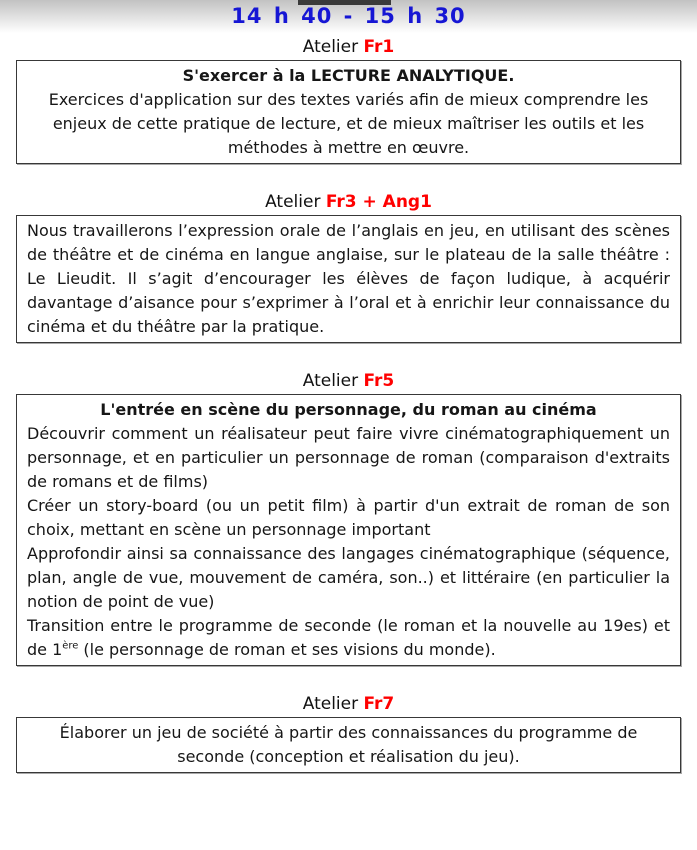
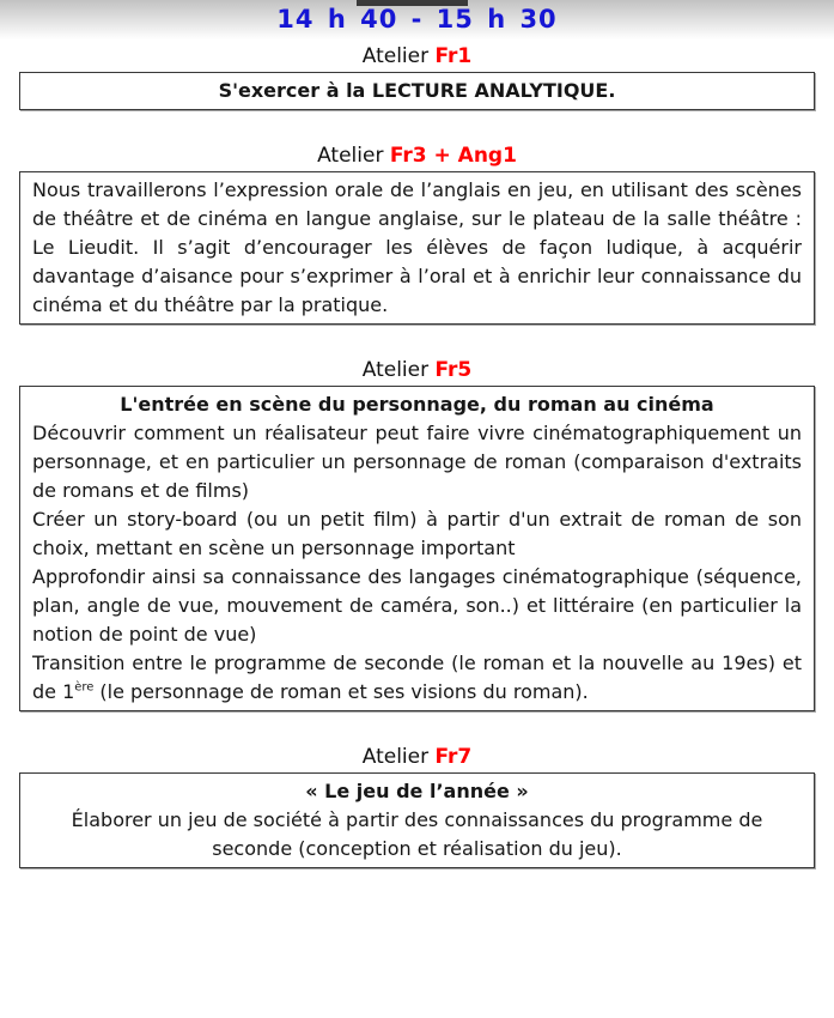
  14 h 40 - 15 h 30
  Atelier Fr1
  S'exercer à la LECTURE ANALYTIQUE.
- Exercices d'application sur des textes variés afin de mieux comprendre les enjeux de cette pratique de lecture, et de mieux maîtriser les outils et les méthodes à mettre en œuvre.
  Atelier Fr3 + Ang1
  Nous travaillerons l’expression orale de l’anglais en jeu, en utilisant des scènes de théâtre et de cinéma en langue anglaise, sur le plateau de la salle théâtre : Le Lieudit. Il s’agit d’encourager les élèves de façon ludique, à acquérir davantage d’aisance pour s’exprimer à l’oral et à enrichir leur connaissance du cinéma et du théâtre par la pratique.
  Atelier Fr5
  L'entrée en scène du personnage, du roman au cinéma
  Découvrir comment un réalisateur peut faire vivre cinématographiquement un personnage, et en particulier un personnage de roman (comparaison d'extraits de romans et de films)
  Créer un story-board (ou un petit film) à partir d'un extrait de roman de son choix, mettant en scène un personnage important
  Approfondir ainsi sa connaissance des langages cinématographique (séquence, plan, angle de vue, mouvement de caméra, son..) et littéraire (en particulier la notion de point de vue)
- Transition entre le programme de seconde (le roman et la nouvelle au 19es) et de 1ère (le personnage de roman et ses visions du monde).
+ Transition entre le programme de seconde (le roman et la nouvelle au 19es) et de 1ère (le personnage de roman et ses visions du roman).
  Atelier Fr7
+ « Le jeu de l’année »
  Élaborer un jeu de société à partir des connaissances du programme de seconde (conception et réalisation du jeu).
